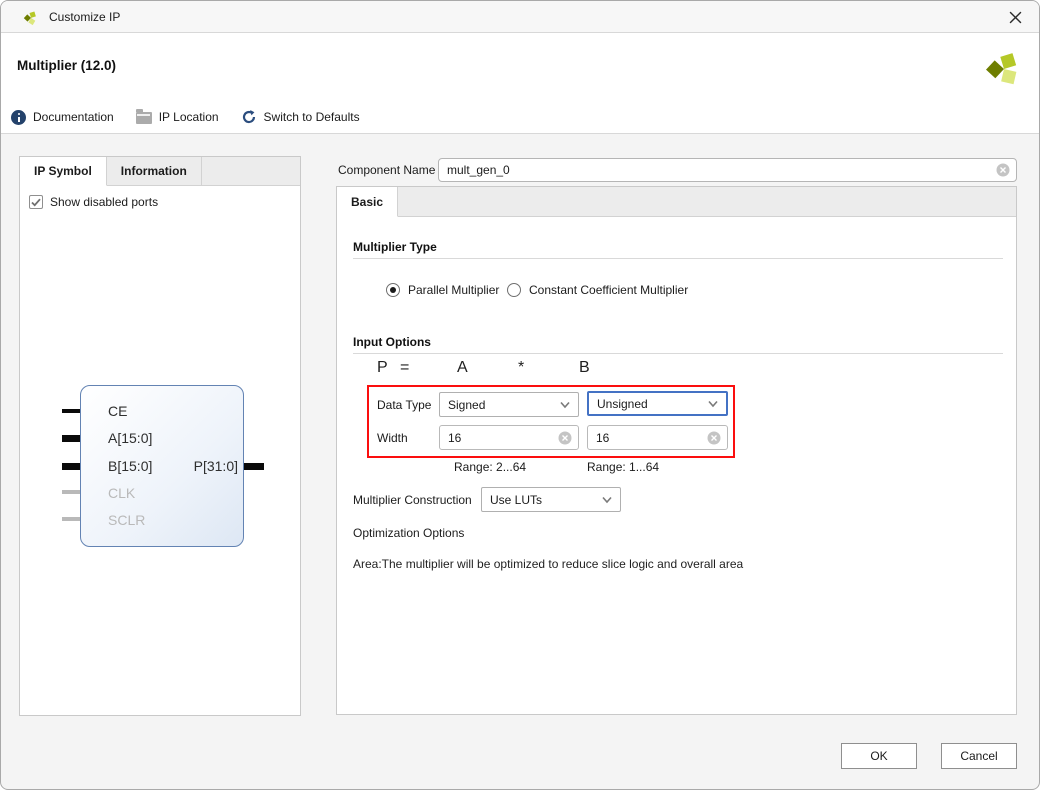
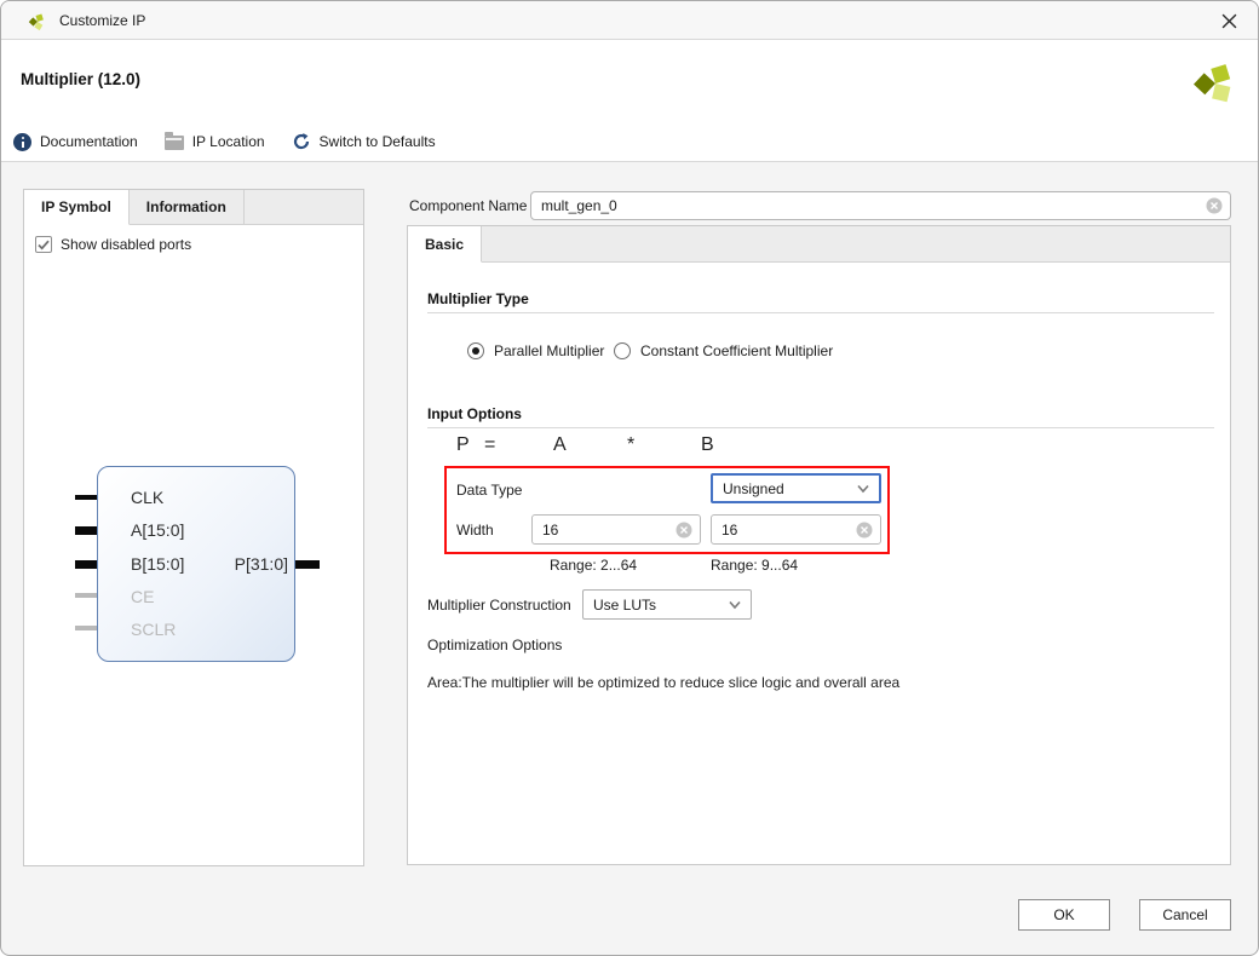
  Customize IP
  Multiplier (12.0)
  Documentation
  IP Location
  Switch to Defaults
  IP Symbol
  Information
  Show disabled ports
- CE
+ CLK
  A[15:0]
  B[15:0]
- CLK
+ CE
  SCLR
  P[31:0]
  Component Name
  mult_gen_0
  Basic
  Multiplier Type
  Parallel Multiplier
  Constant Coefficient Multiplier
  Input Options
  P
  =
  A
  *
  B
  Data Type
- Signed
  Unsigned
  Width
  16
  16
  Range: 2...64
- Range: 1...64
+ Range: 9...64
  Multiplier Construction
  Use LUTs
  Optimization Options
  Area:The multiplier will be optimized to reduce slice logic and overall area
  OK
  Cancel
